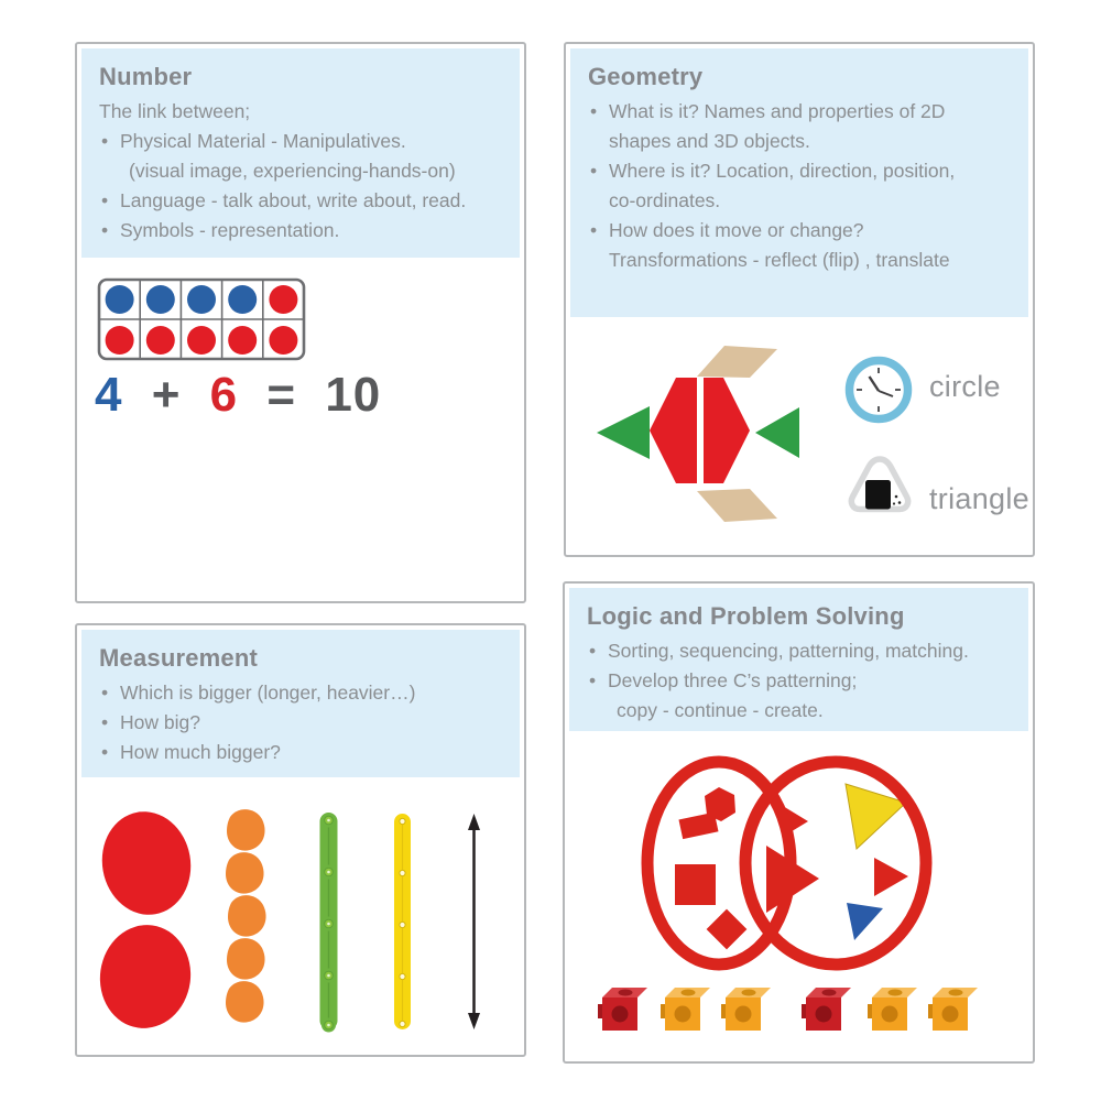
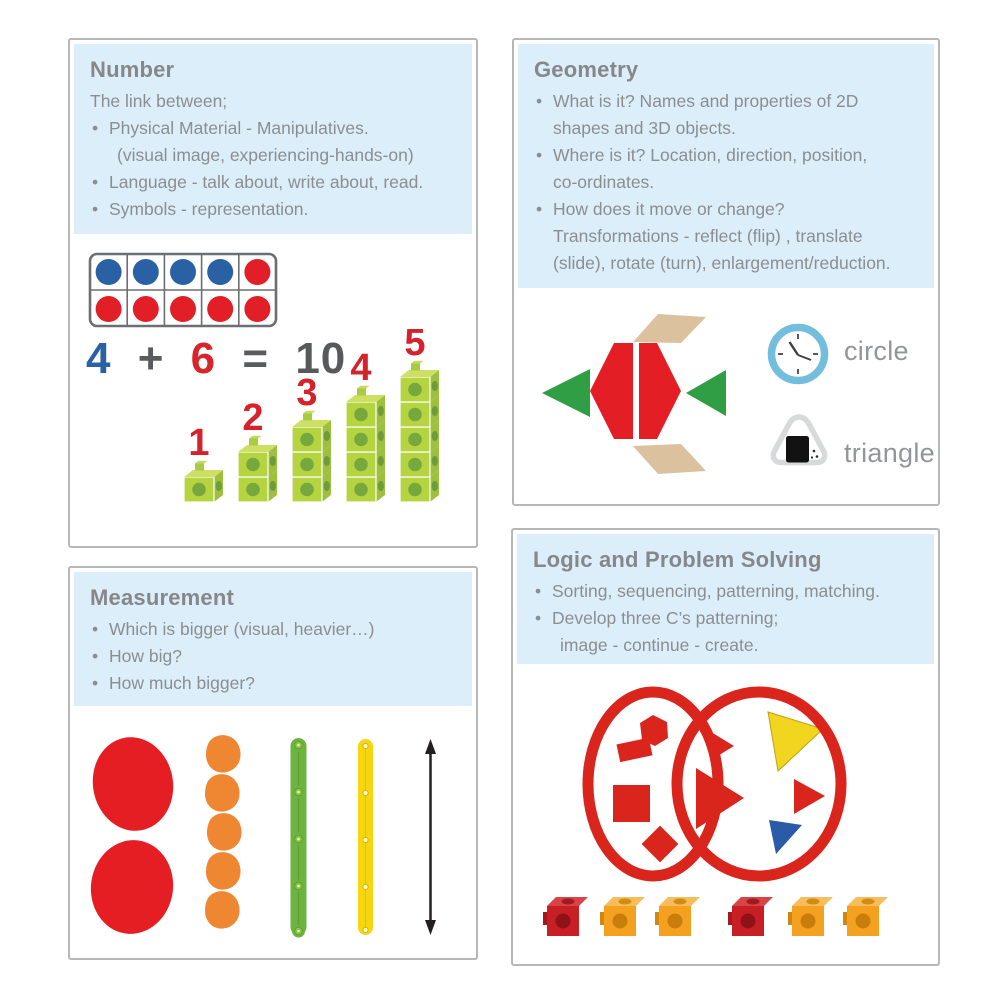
  Number
  The link between;
  •
  Physical Material - Manipulatives.
  (visual image, experiencing-hands-on)
  •
  Language - talk about, write about, read.
  •
  Symbols - representation.
  4 + 6 = 10
+ 1
+ 2
+ 3
+ 4
+ 5
  Geometry
  •
  What is it? Names and properties of 2D
  shapes and 3D objects.
  •
  Where is it? Location, direction, position,
  co-ordinates.
  •
  How does it move or change?
  Transformations - reflect (flip) , translate
+ (slide), rotate (turn), enlargement/reduction.
  circle
  triangle
  Measurement
  •
- Which is bigger (longer, heavier…)
+ Which is bigger (visual, heavier…)
  •
  How big?
  •
  How much bigger?
  Logic and Problem Solving
  •
  Sorting, sequencing, patterning, matching.
  •
  Develop three C’s patterning;
- copy - continue - create.
+ image - continue - create.
